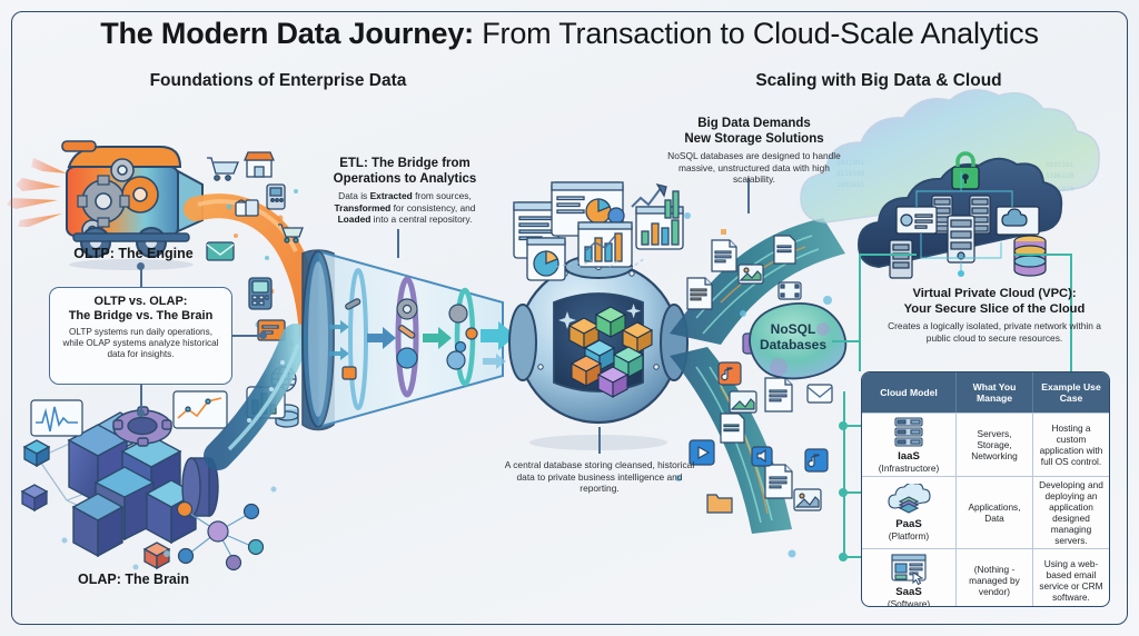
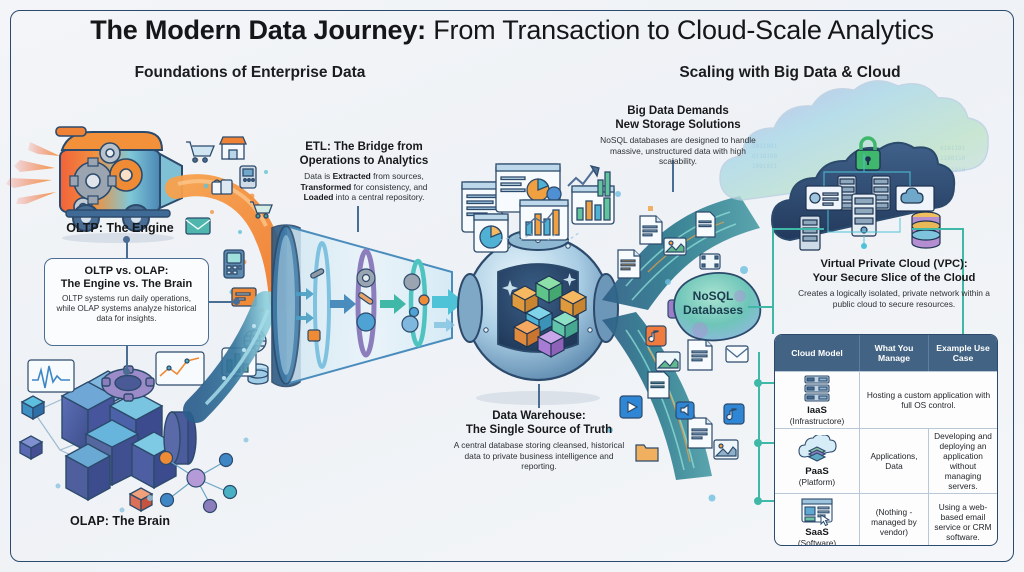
  The Modern Data Journey: From Transaction to Cloud-Scale Analytics
  Foundations of Enterprise Data
  Scaling with Big Data & Cloud
  OLTP: The Engine
  OLAP: The Brain
  NoSQL
  Databases
  OLTP vs. OLAP:
- The Bridge vs. The Brain
+ The Engine vs. The Brain
  OLTP systems run daily operations, while OLAP systems analyze historical data for insights.
  ETL: The Bridge from
  Operations to Analytics
  Data is Extracted from sources, Transformed for consistency, and Loaded into a central repository.
+ Data Warehouse:
+ The Single Source of Truth
  A central database storing cleansed, historical data to private business intelligence and reporting.
  Big Data Demands
  New Storage Solutions
  NoSQL databases are designed to handle massive, unstructured data with high scalability.
  Virtual Private Cloud (VPC):
  Your Secure Slice of the Cloud
  Creates a logically isolated, private network within a public cloud to secure resources.
  Cloud Model
  What You Manage
  Example Use Case
  IaaS
  (Infrastructore)
- Servers, Storage, Networking
  Hosting a custom application with full OS control.
  PaaS
  (Platform)
  Applications, Data
- Developing and deploying an application designed managing servers.
+ Developing and deploying an application without managing servers.
  SaaS
  (Software)
  (Nothing - managed by vendor)
  Using a web-based email service or CRM software.
